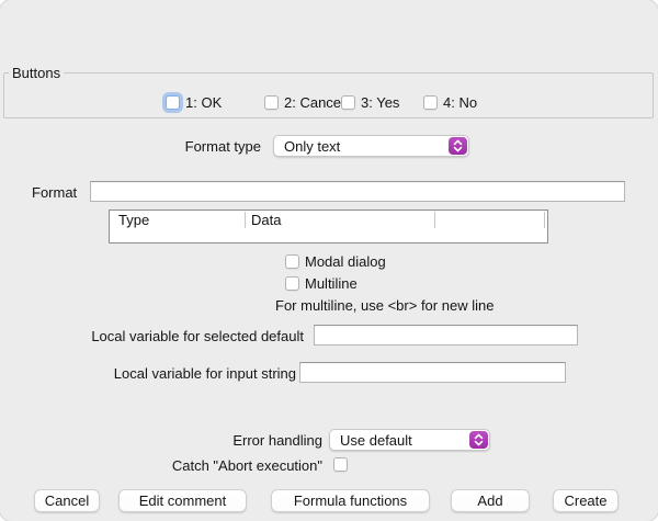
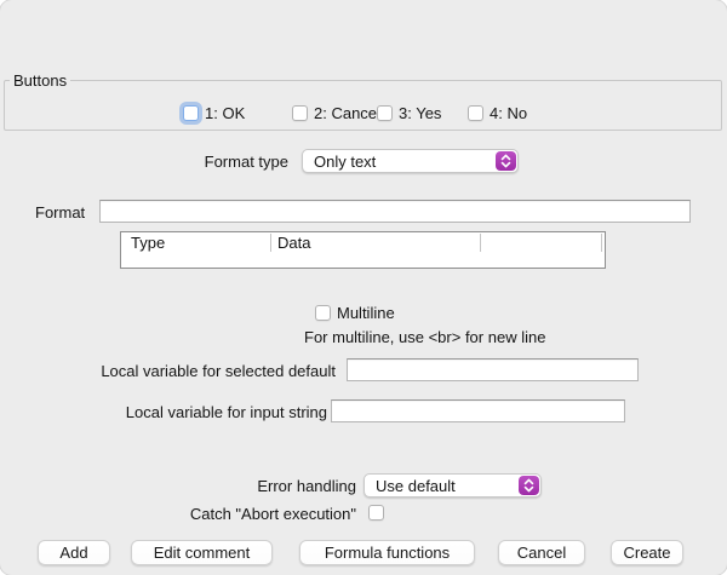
  Buttons
  1: OK
  2: Cance
  3: Yes
  4: No
  Format type
  Only text
  Format
  Type
  Data
- Modal dialog
  Multiline
  For multiline, use <br> for new line
  Local variable for selected default
  Local variable for input string
  Error handling
  Use default
  Catch "Abort execution"
- Cancel
+ Add
  Edit comment
  Formula functions
- Add
+ Cancel
  Create
